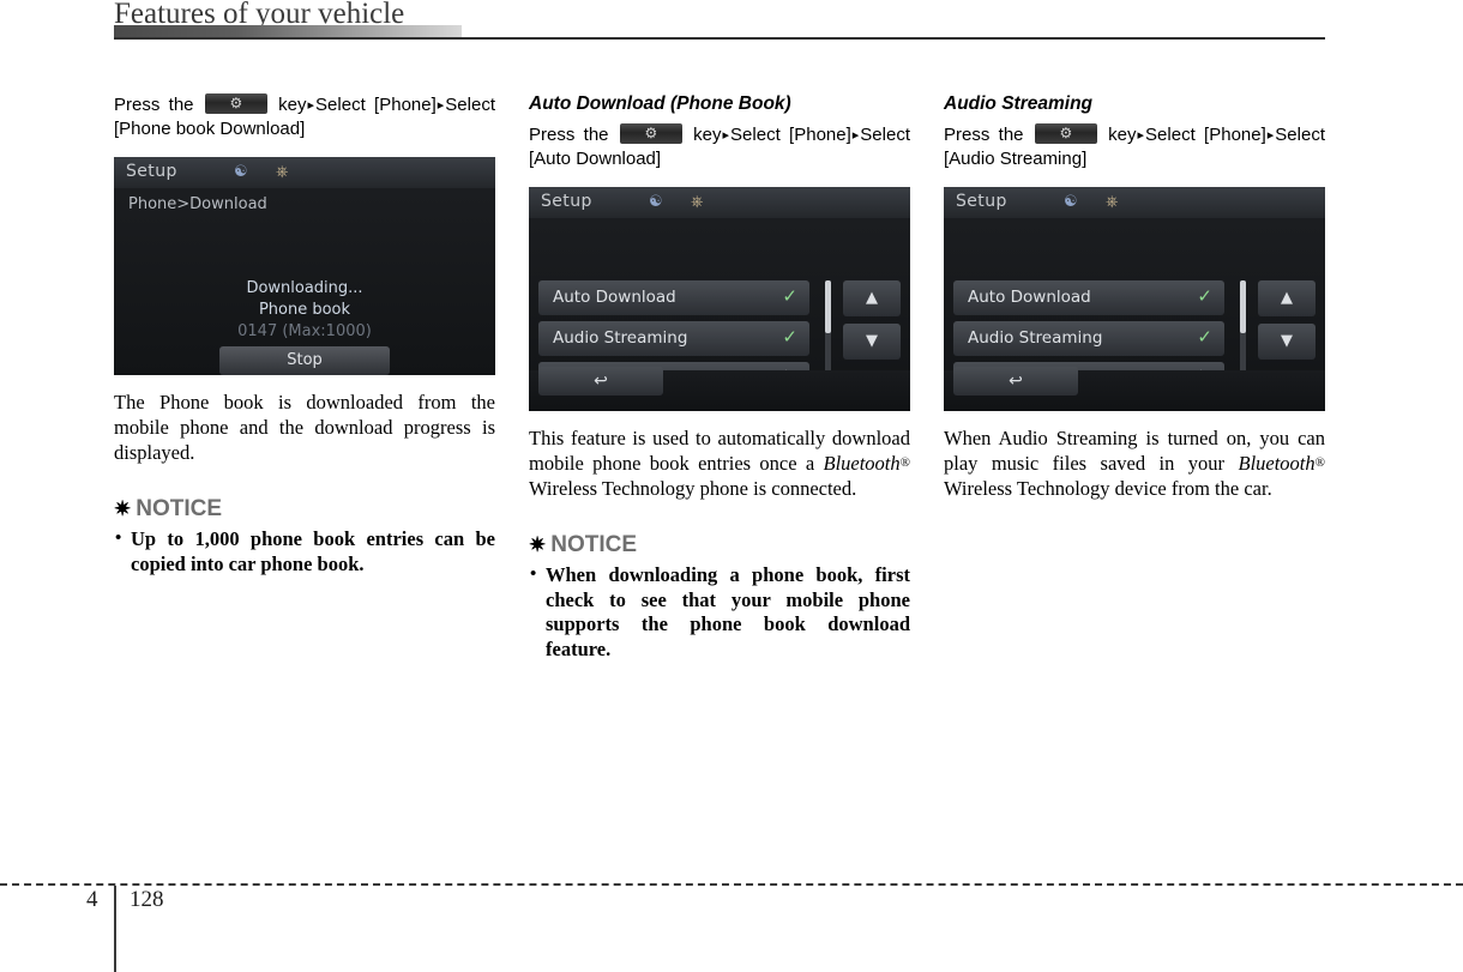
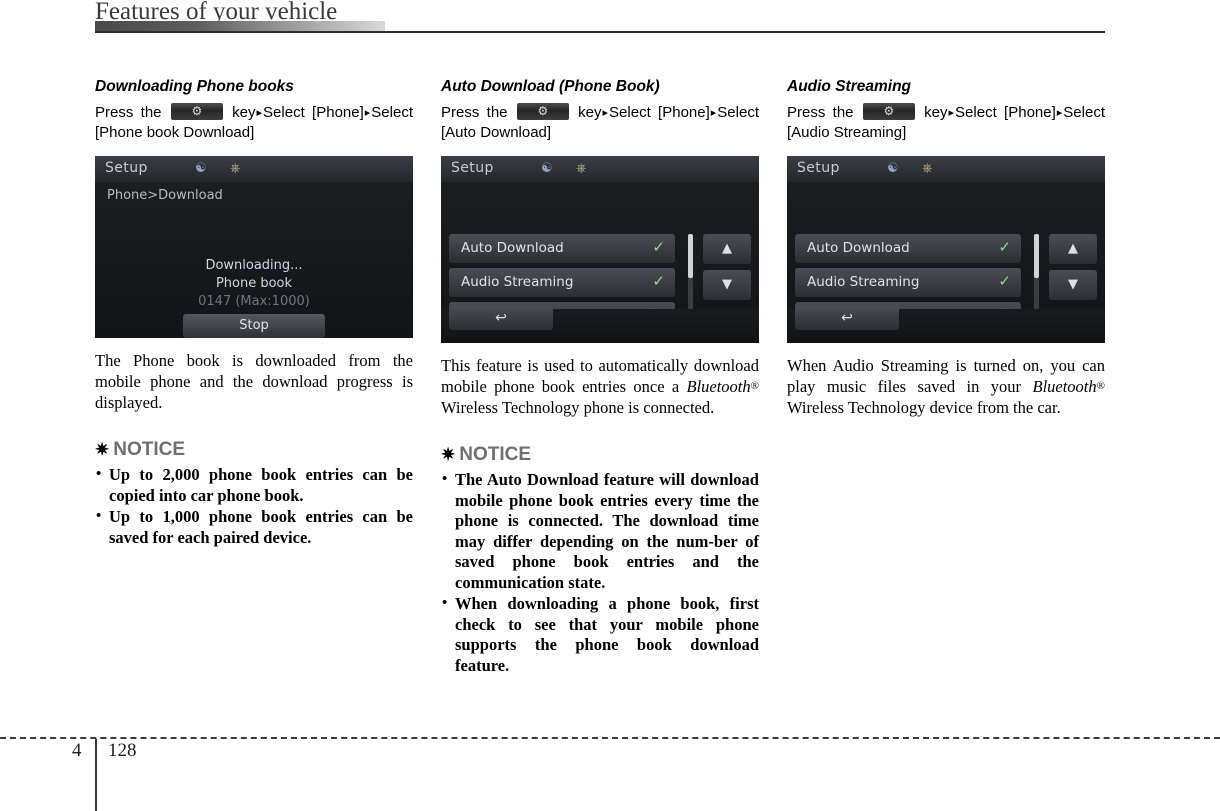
  Features of your vehicle
+ Downloading Phone books
  Press the key▸Select [Phone]▸Select [Phone book Download]
  Setup
  ☯
  ⎈
  Phone>Download
  Downloading...
  Phone book
  0147 (Max:1000)
  Stop
  The Phone book is downloaded from the mobile phone and the download progress is displayed.
  ✷ NOTICE
- Up to 1,000 phone book entries can be copied into car phone book.
+ Up to 2,000 phone book entries can be copied into car phone book.
+ Up to 1,000 phone book entries can be saved for each paired device.
  Auto Download (Phone Book)
  Press the key▸Select [Phone]▸Select [Auto Download]
  Setup
  ☯
  ⎈
  Auto Download
  ✓
  Audio Streaming
  ✓
  ▲
  ▼
  ↩
  This feature is used to automatically download mobile phone book entries once a Bluetooth® Wireless Technology phone is connected.
  ✷ NOTICE
+ The Auto Download feature will download mobile phone book entries every time the phone is connected. The download time may differ depending on the num-ber of saved phone book entries and the communication state.
  When downloading a phone book, first check to see that your mobile phone supports the phone book download feature.
  Audio Streaming
  Press the key▸Select [Phone]▸Select [Audio Streaming]
  Setup
  ☯
  ⎈
  Auto Download
  ✓
  Audio Streaming
  ✓
  ▲
  ▼
  ↩
  When Audio Streaming is turned on, you can play music files saved in your Bluetooth® Wireless Technology device from the car.
  4
  128
